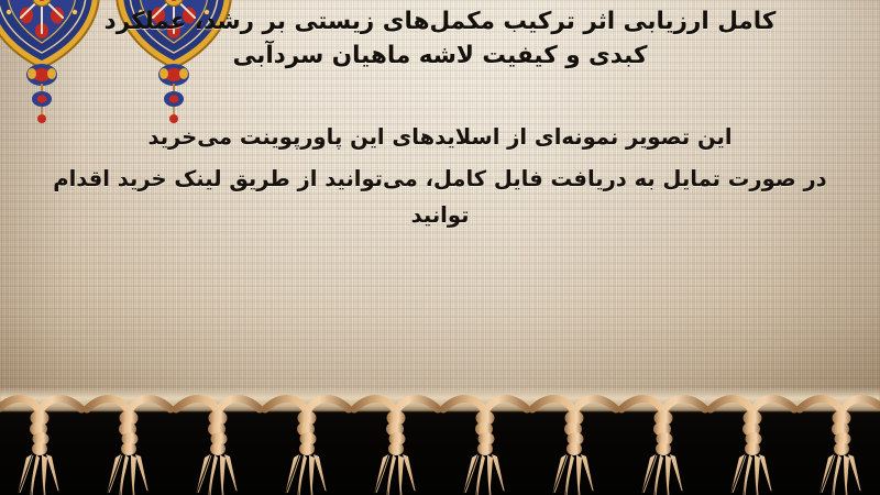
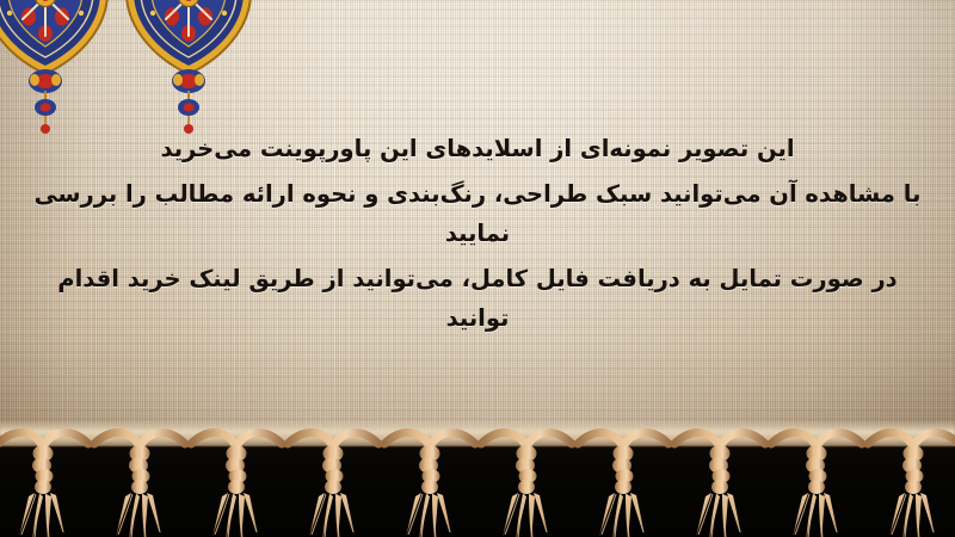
- کامل ارزیابی اثر ترکیب مکمل‌های زیستی بر رشد، عملکرد
- کبدی و کیفیت لاشه ماهیان سردآبی
  این تصویر نمونه‌ای از اسلایدهای این پاورپوینت می‌خرید
+ با مشاهده آن می‌توانید سبک طراحی، رنگ‌بندی و نحوه ارائه مطالب را بررسی نمایید
  در صورت تمایل به دریافت فایل کامل، می‌توانید از طریق لینک خرید اقدام توانید
